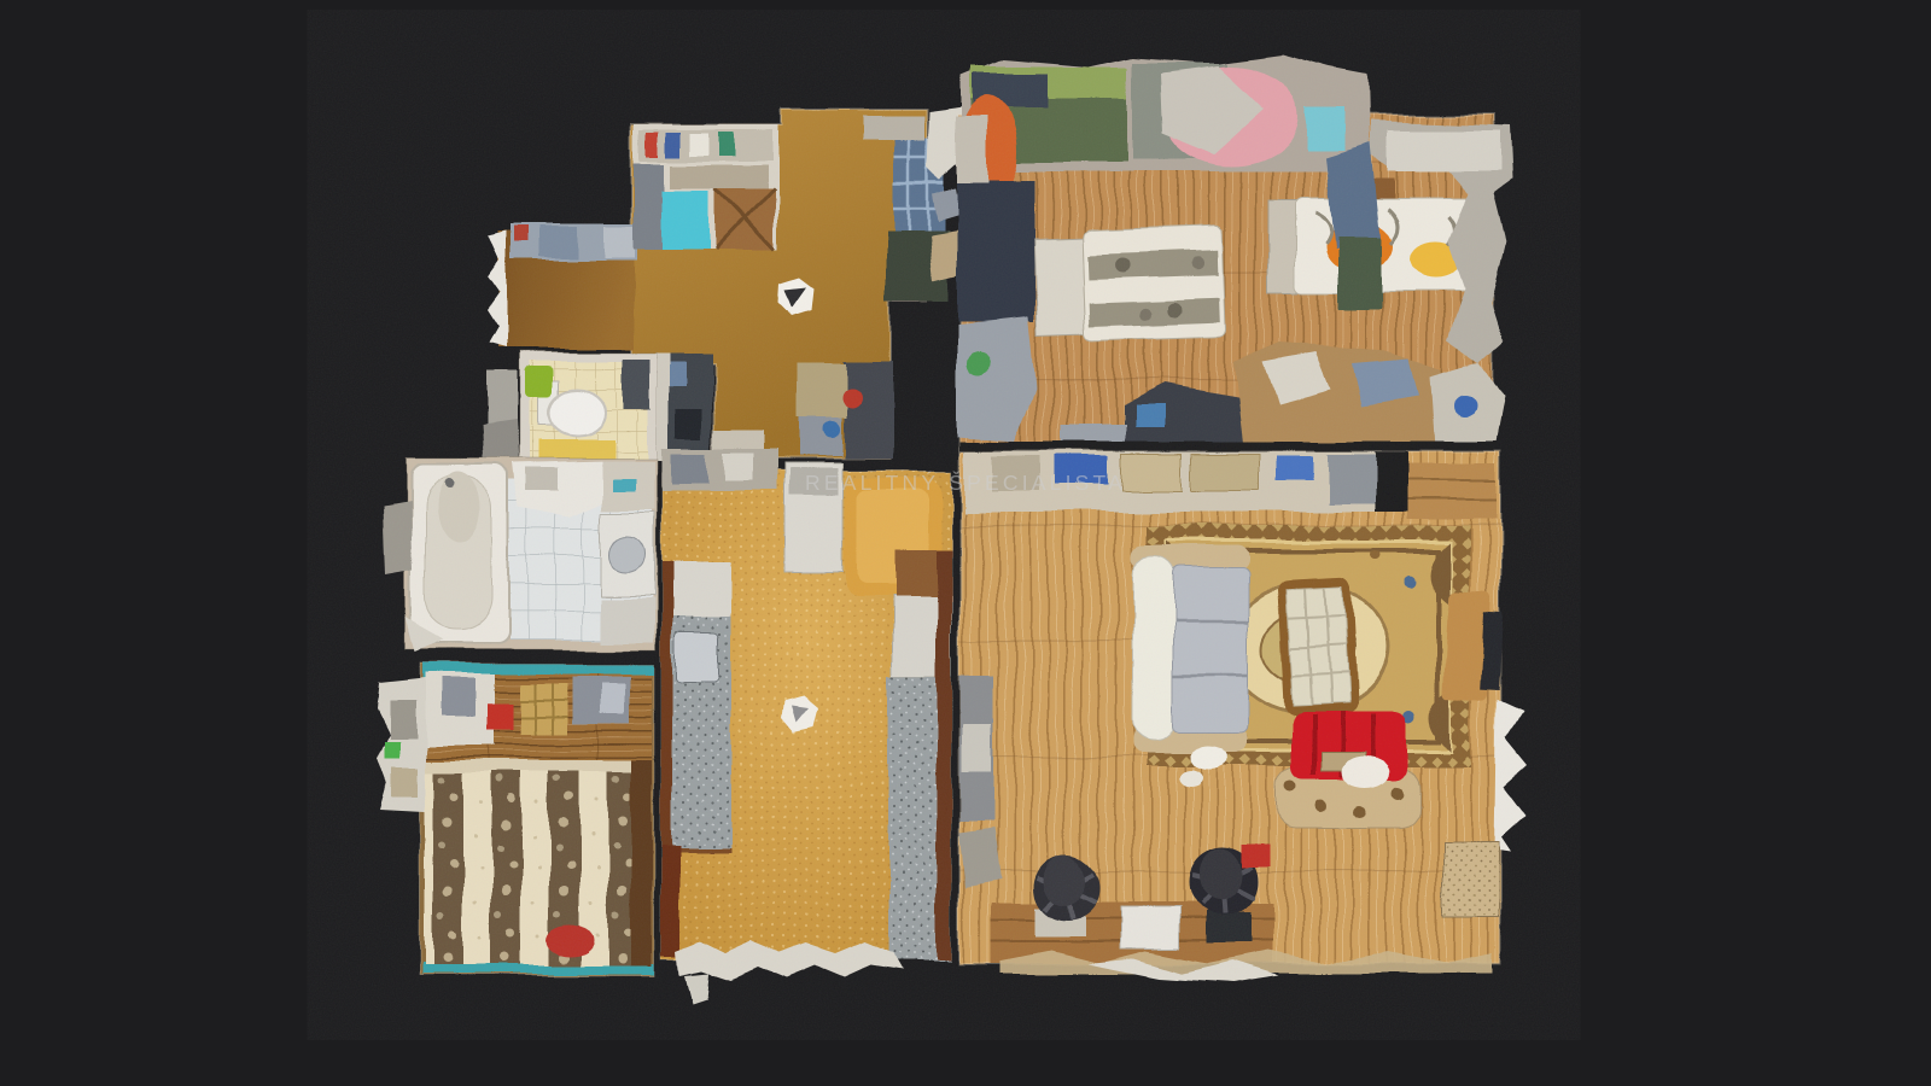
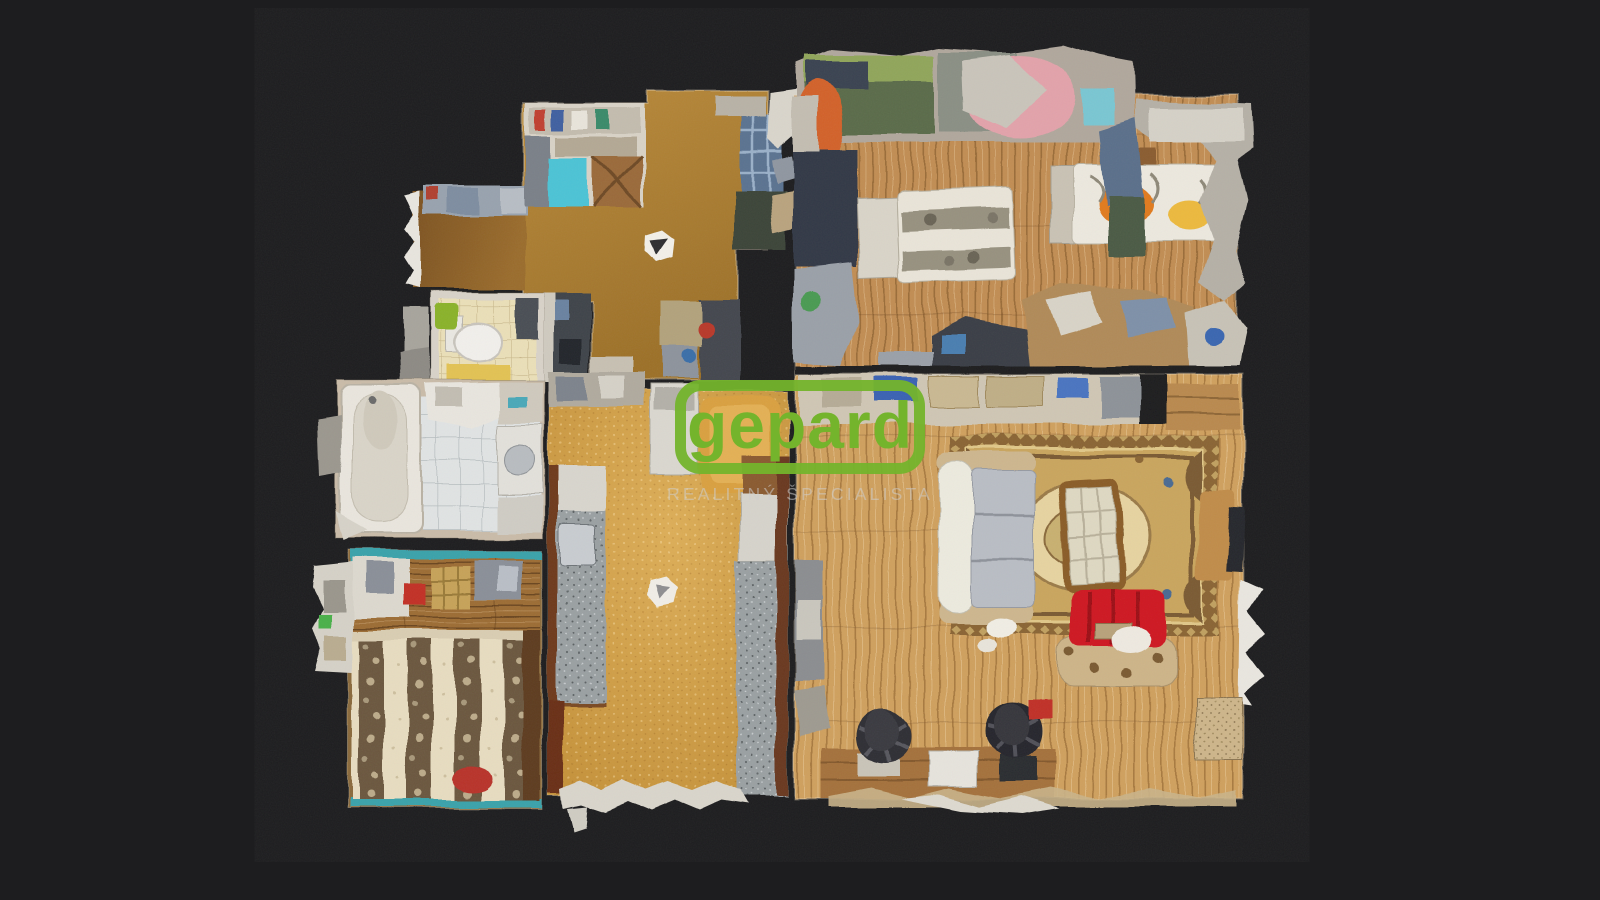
+ gepard
  REALITNÝ ŠPECIALISTA
